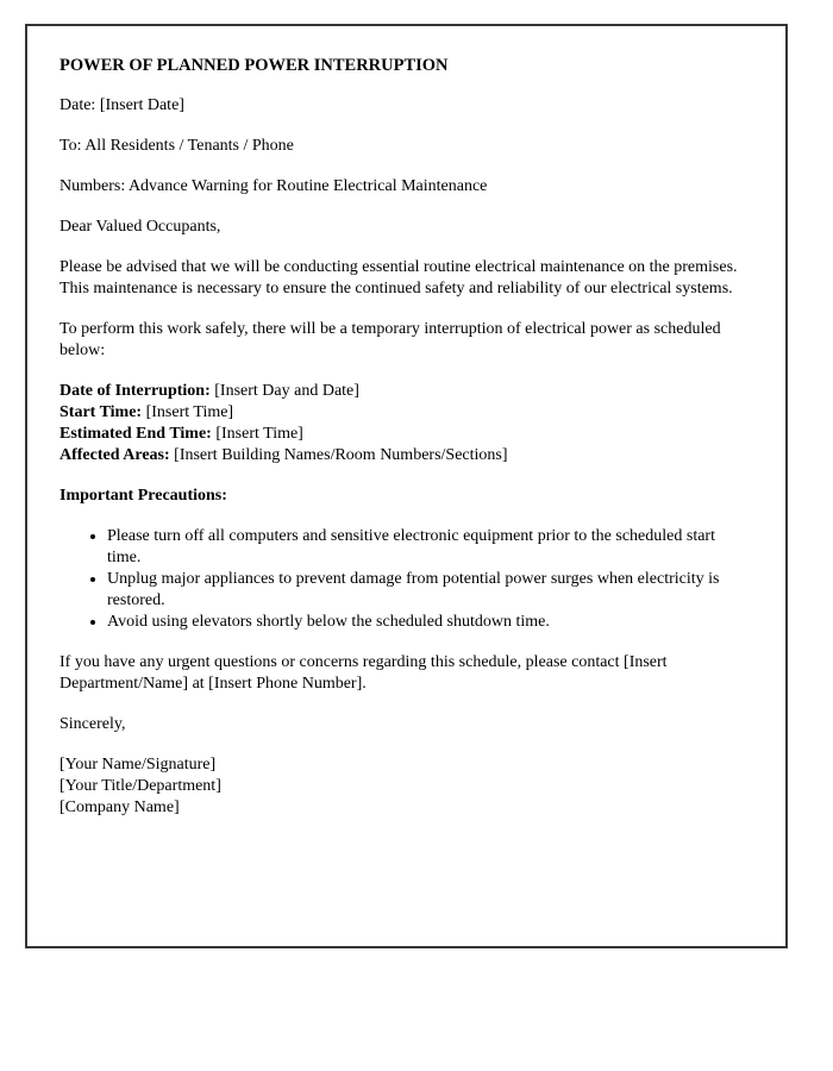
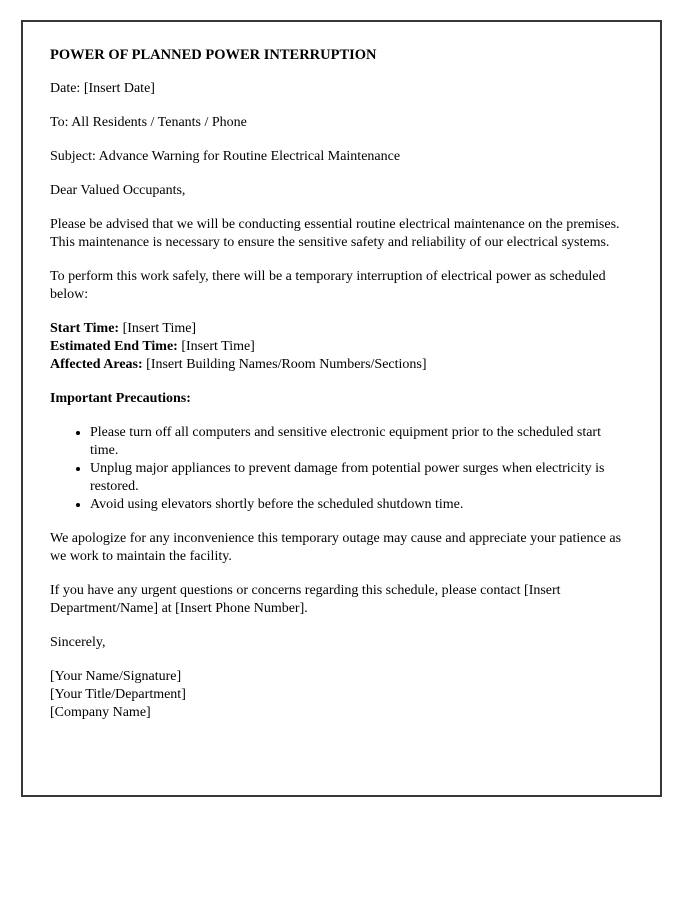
  POWER OF PLANNED POWER INTERRUPTION
  Date: [Insert Date]
  To: All Residents / Tenants / Phone
- Numbers: Advance Warning for Routine Electrical Maintenance
+ Subject: Advance Warning for Routine Electrical Maintenance
  Dear Valued Occupants,
- Please be advised that we will be conducting essential routine electrical maintenance on the premises. This maintenance is necessary to ensure the continued safety and reliability of our electrical systems.
+ Please be advised that we will be conducting essential routine electrical maintenance on the premises. This maintenance is necessary to ensure the sensitive safety and reliability of our electrical systems.
  To perform this work safely, there will be a temporary interruption of electrical power as scheduled below:
- Date of Interruption: [Insert Day and Date]
  Start Time: [Insert Time]
  Estimated End Time: [Insert Time]
  Affected Areas: [Insert Building Names/Room Numbers/Sections]
  Important Precautions:
  Please turn off all computers and sensitive electronic equipment prior to the scheduled start time.
  Unplug major appliances to prevent damage from potential power surges when electricity is restored.
- Avoid using elevators shortly below the scheduled shutdown time.
+ Avoid using elevators shortly before the scheduled shutdown time.
+ We apologize for any inconvenience this temporary outage may cause and appreciate your patience as we work to maintain the facility.
  If you have any urgent questions or concerns regarding this schedule, please contact [Insert Department/Name] at [Insert Phone Number].
  Sincerely,
  [Your Name/Signature]
  [Your Title/Department]
  [Company Name]
